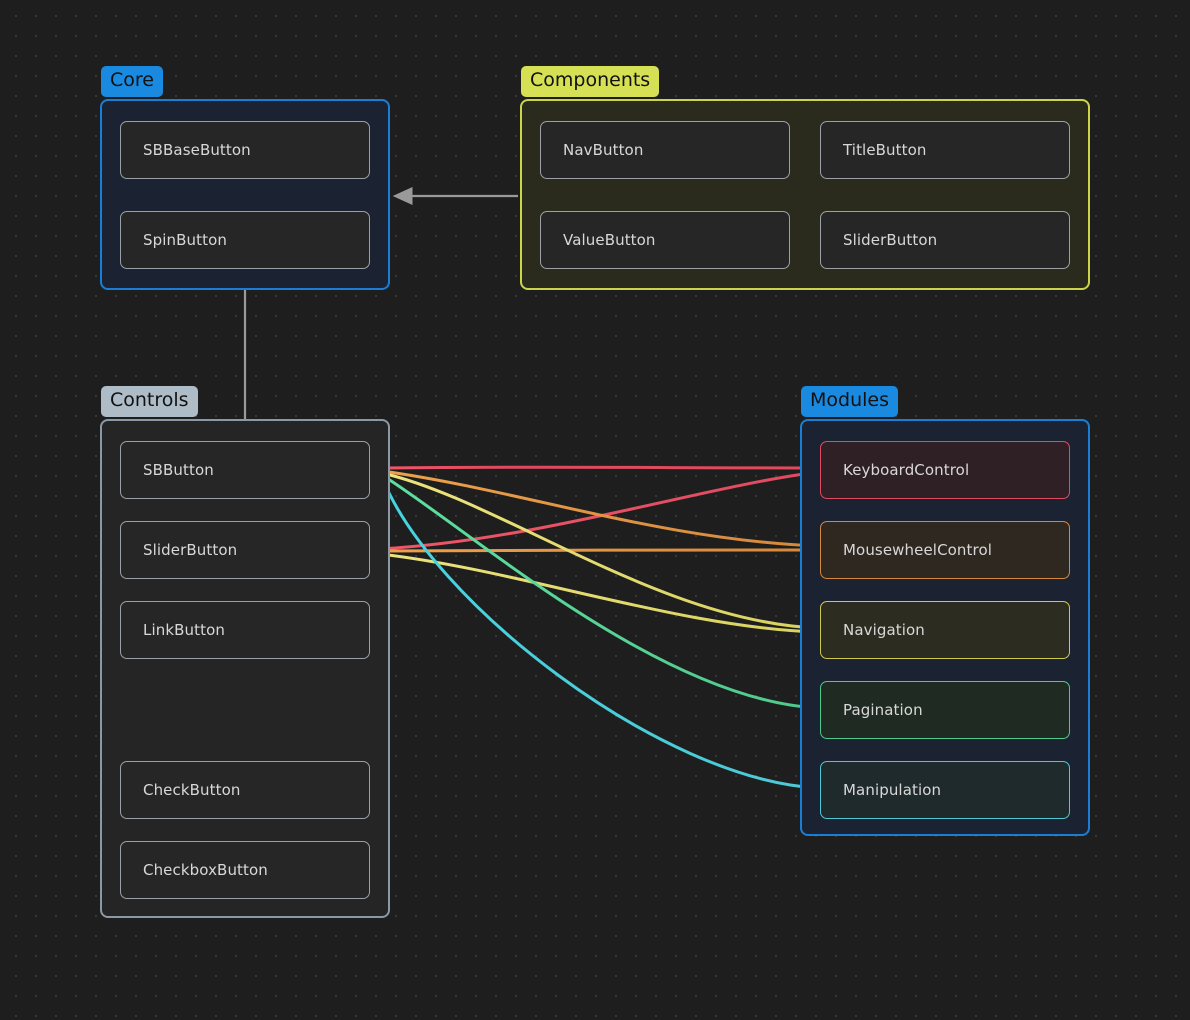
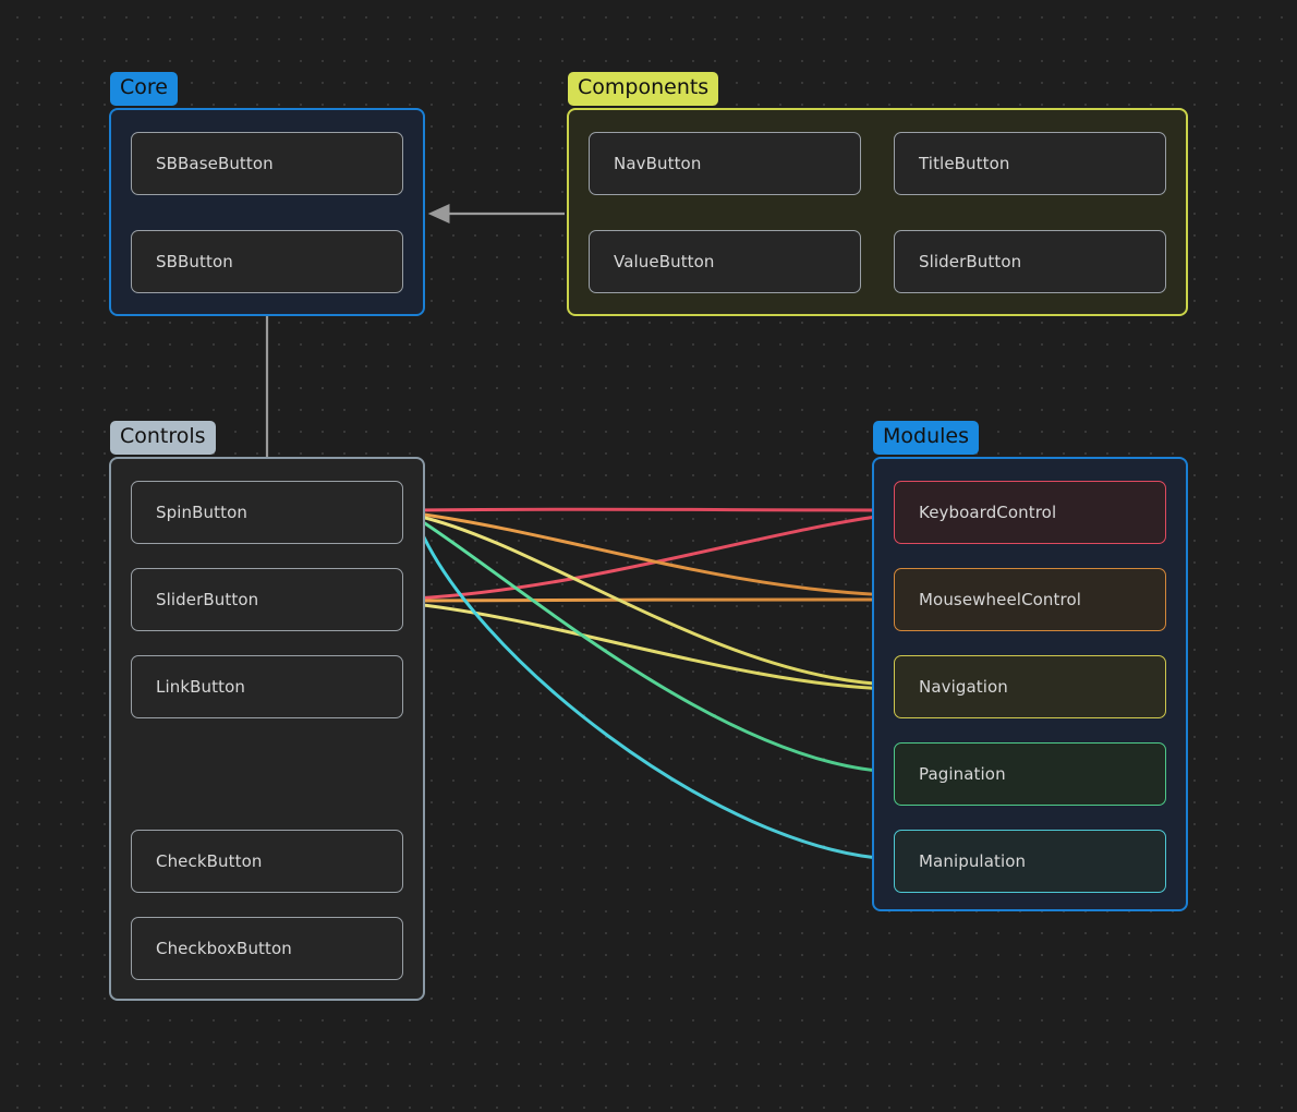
  Core
  SBBaseButton
- SpinButton
+ SBButton
  Components
  NavButton
  TitleButton
  ValueButton
  SliderButton
  Controls
- SBButton
+ SpinButton
  SliderButton
  LinkButton
  CheckButton
  CheckboxButton
  Modules
  KeyboardControl
  MousewheelControl
  Navigation
  Pagination
  Manipulation
